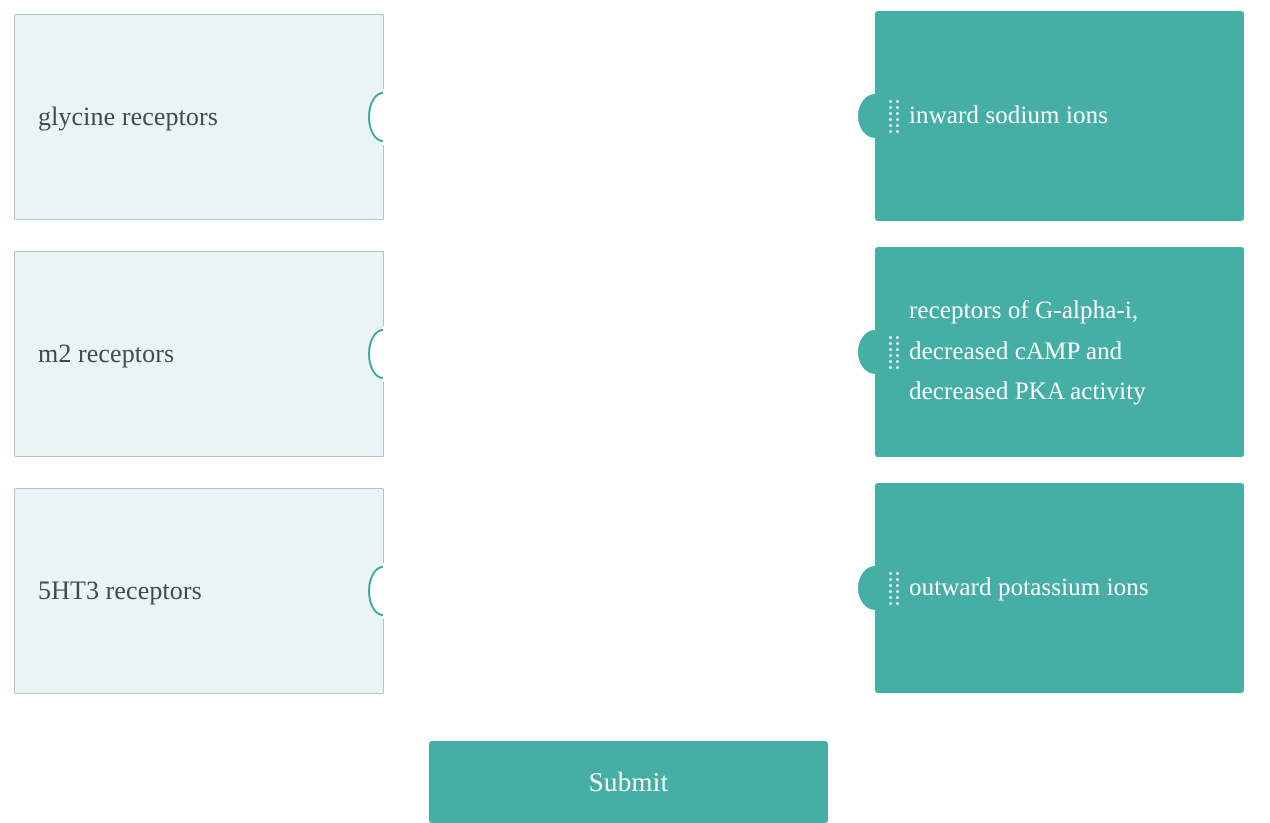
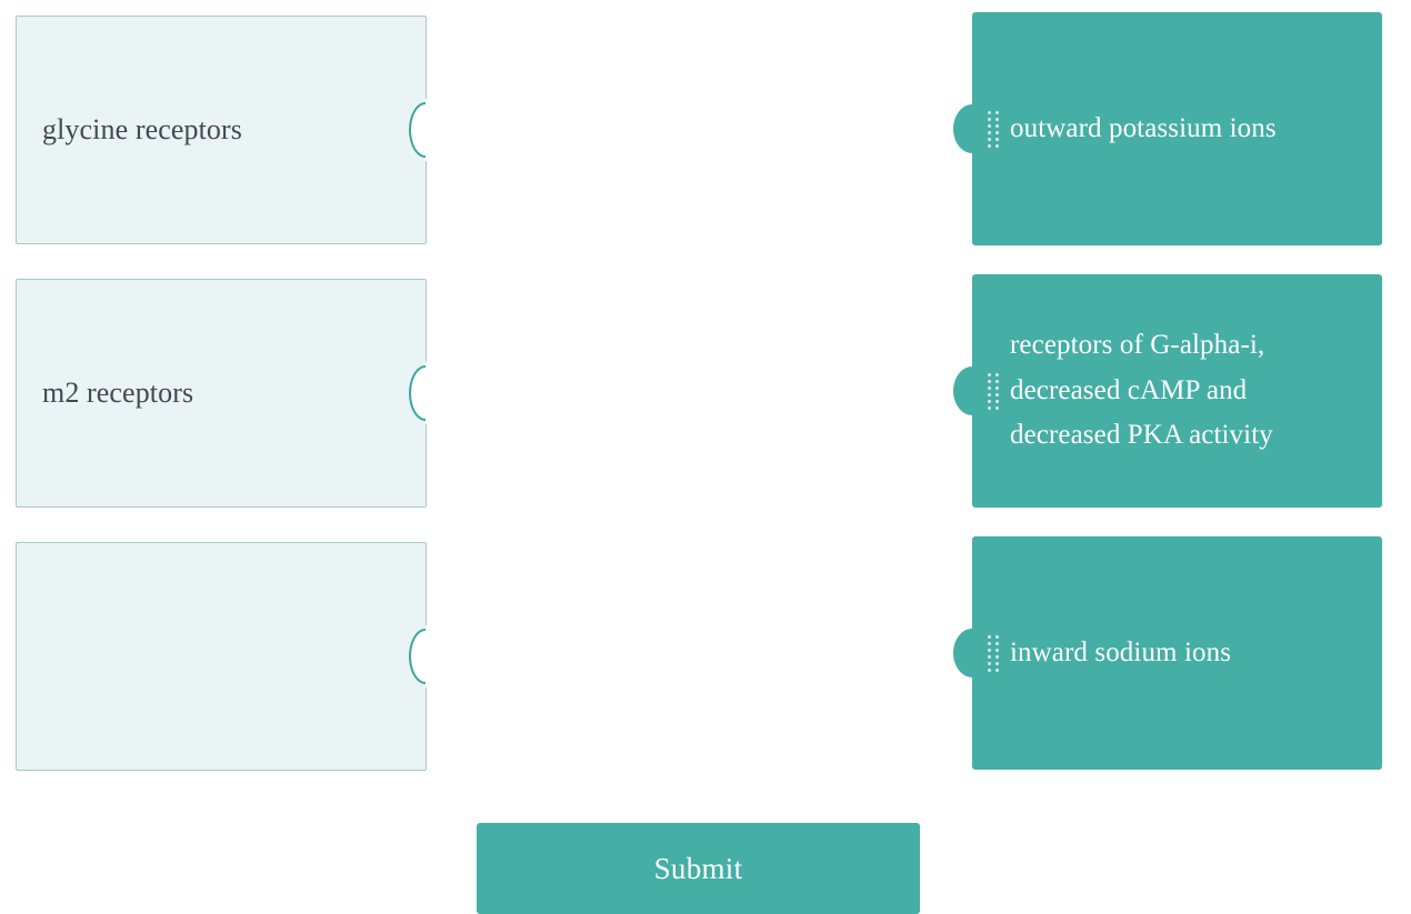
  glycine receptors
  m2 receptors
- 5HT3 receptors
- inward sodium ions
+ outward potassium ions
  receptors of G-alpha-i, decreased cAMP and decreased PKA activity
- outward potassium ions
+ inward sodium ions
  Submit
